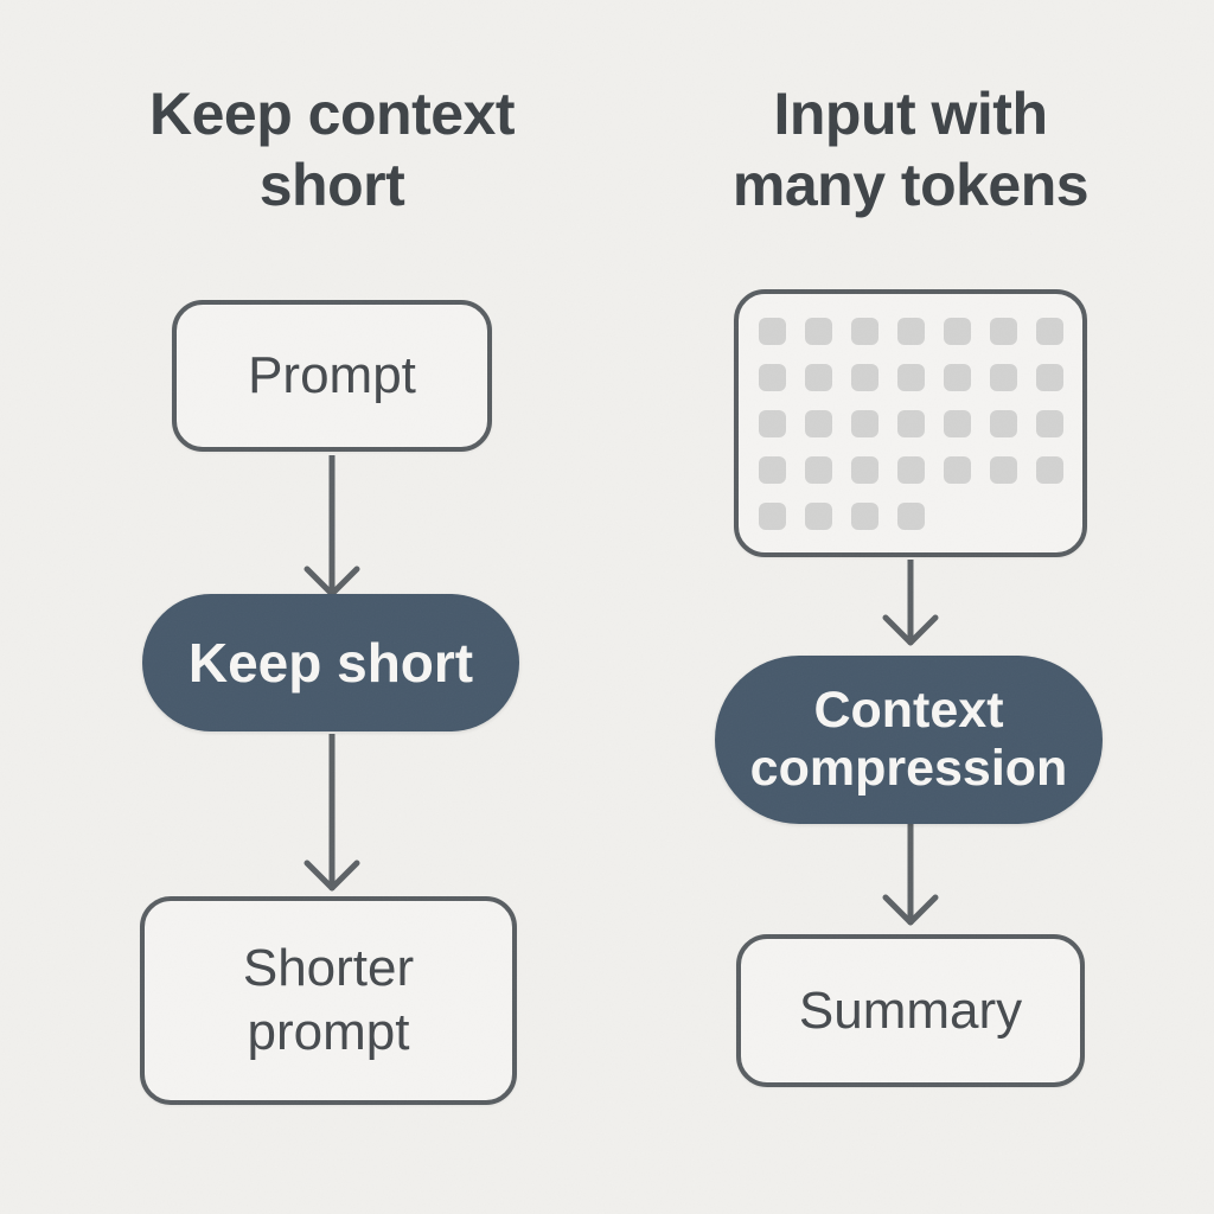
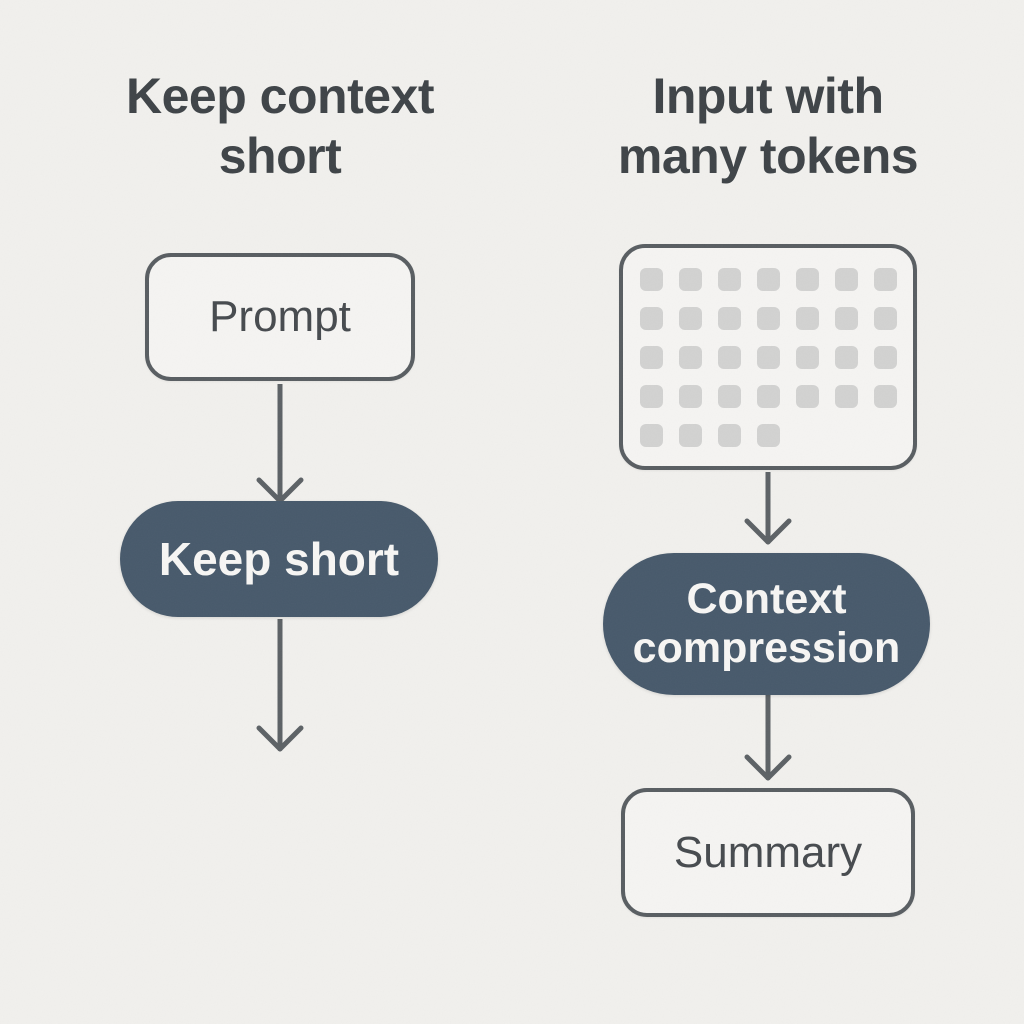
  Keep context short
  Prompt
  Keep short
- Shorter prompt
  Input with many tokens
  Context compression
  Summary
